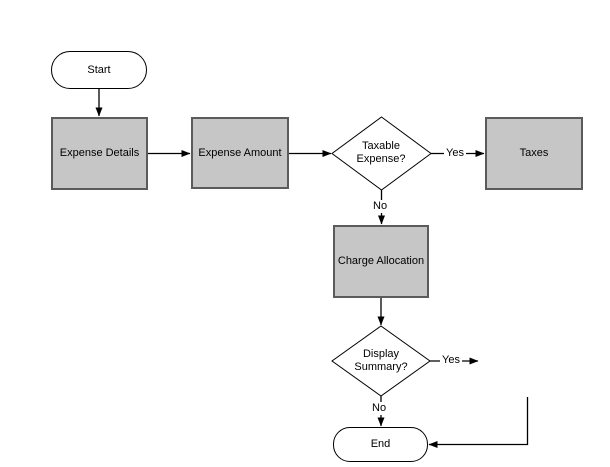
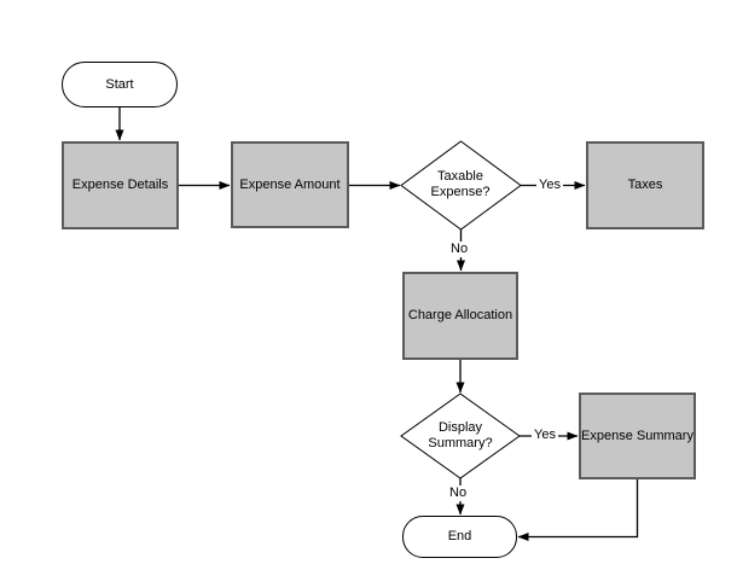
  Start
  Expense Details
  Expense Amount
  Taxes
  Charge Allocation
+ Expense Summary
  End
  Taxable
  Expense?
  Display
  Summary?
  Yes
  No
  Yes
  No
